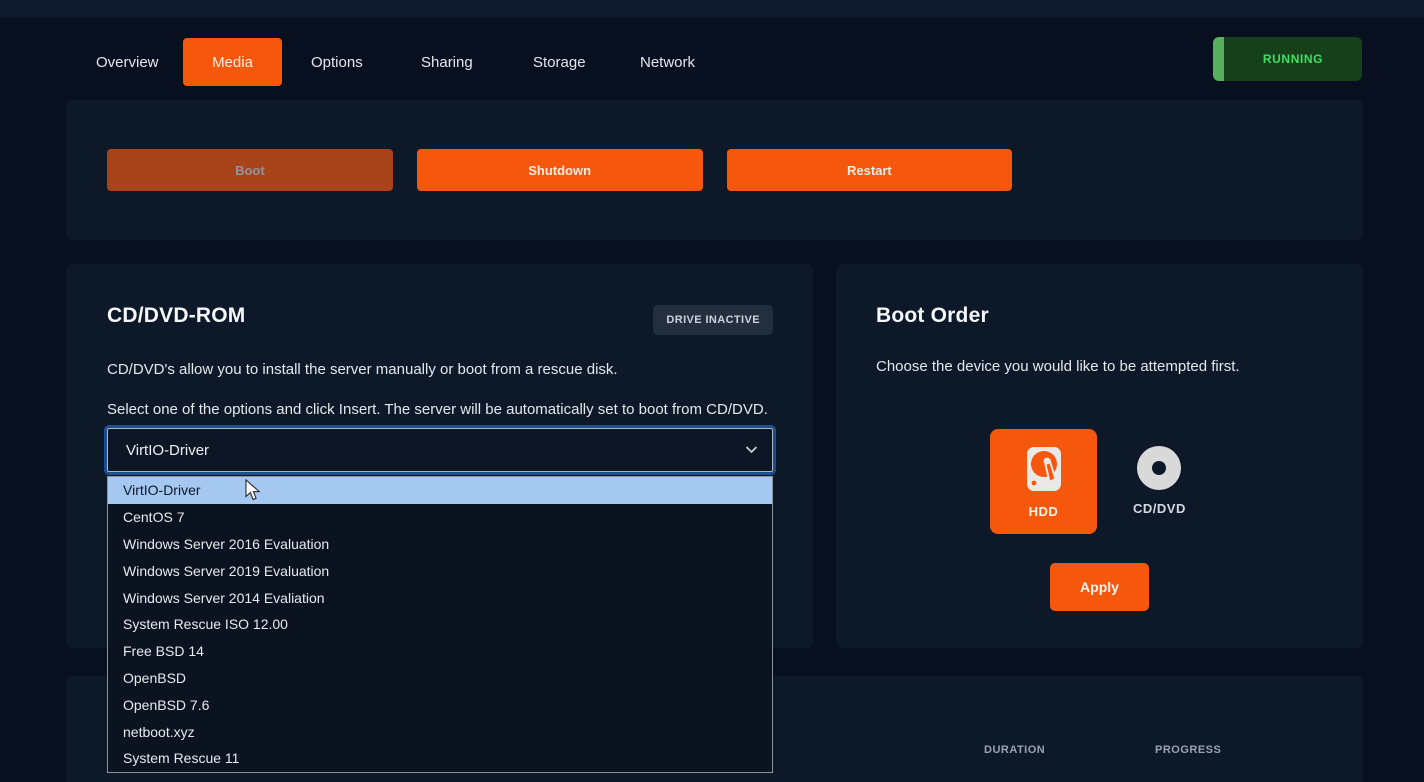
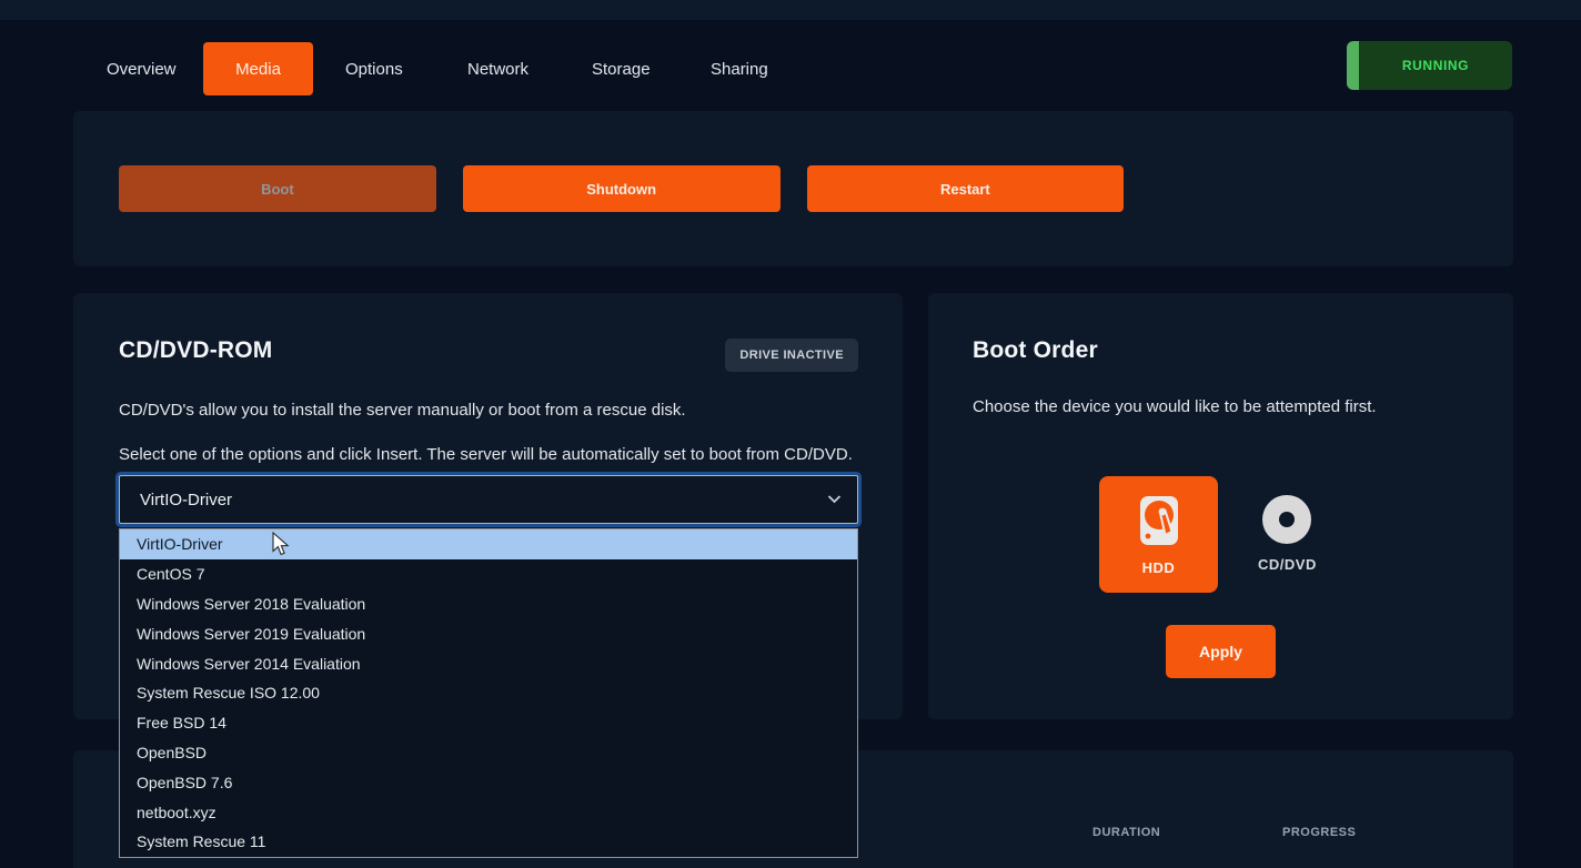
  Overview
  Media
  Options
- Sharing
+ Network
  Storage
- Network
+ Sharing
  RUNNING
  Boot
  Shutdown
  Restart
  CD/DVD-ROM
  DRIVE INACTIVE
  CD/DVD's allow you to install the server manually or boot from a rescue disk.
  Select one of the options and click Insert. The server will be automatically set to boot from CD/DVD.
  Boot Order
  Choose the device you would like to be attempted first.
  HDD
  CD/DVD
  Apply
  DURATION
  PROGRESS
  VirtIO-Driver
  VirtIO-Driver
  CentOS 7
- Windows Server 2016 Evaluation
+ Windows Server 2018 Evaluation
  Windows Server 2019 Evaluation
  Windows Server 2014 Evaliation
  System Rescue ISO 12.00
  Free BSD 14
  OpenBSD
  OpenBSD 7.6
  netboot.xyz
  System Rescue 11
